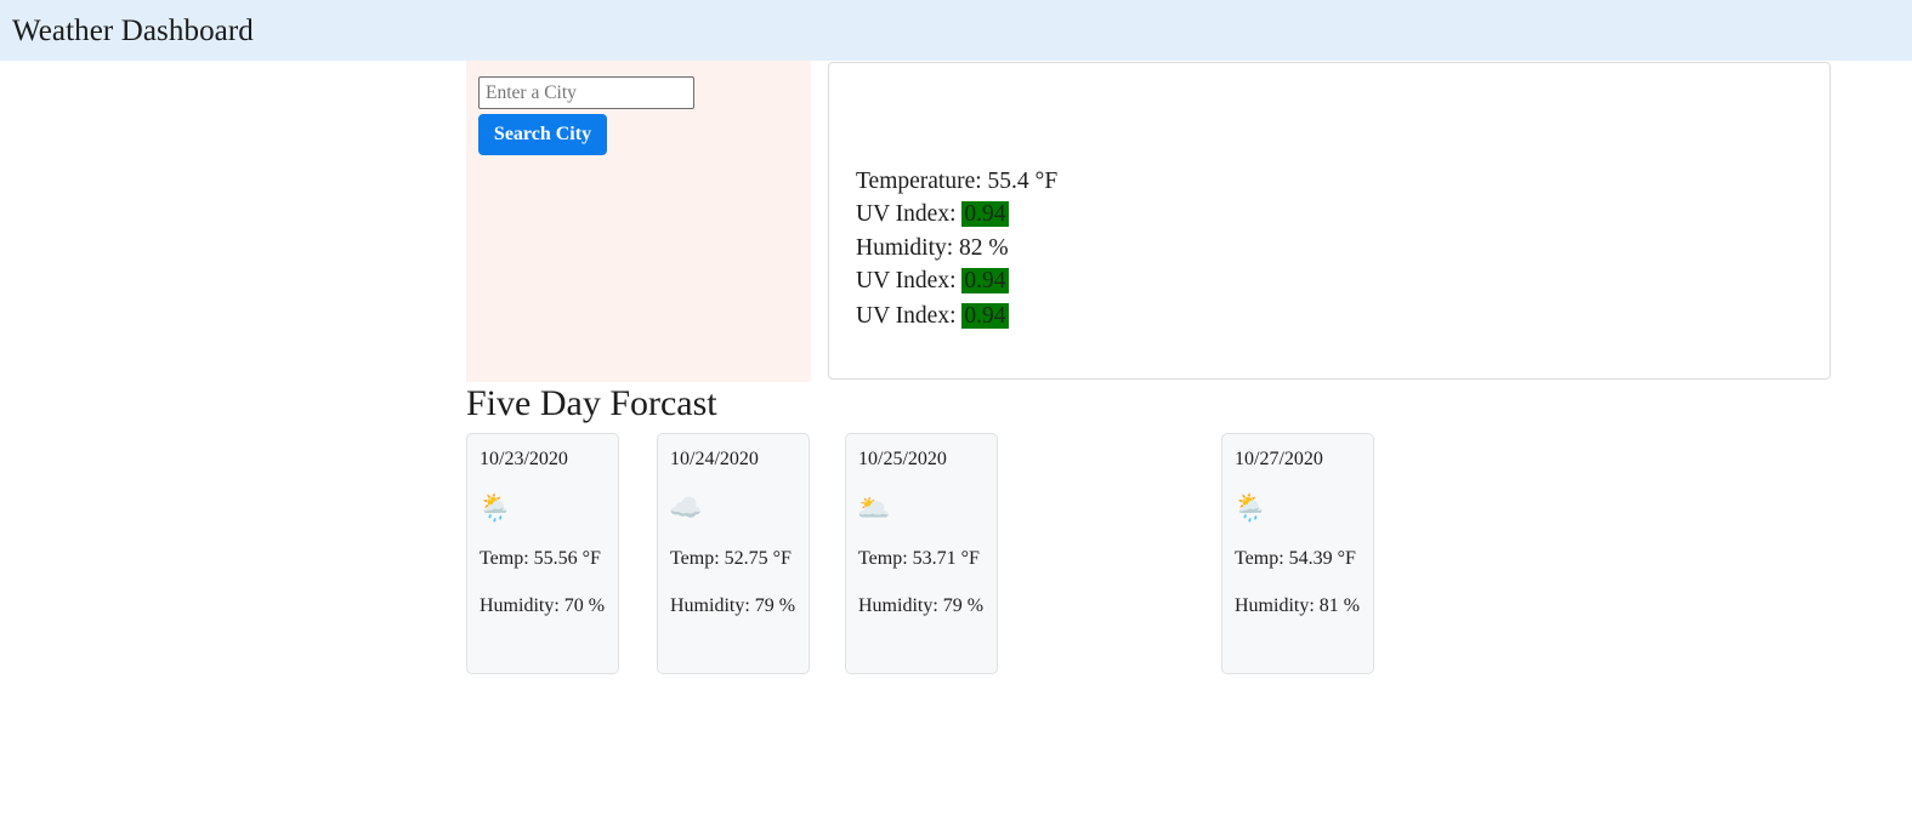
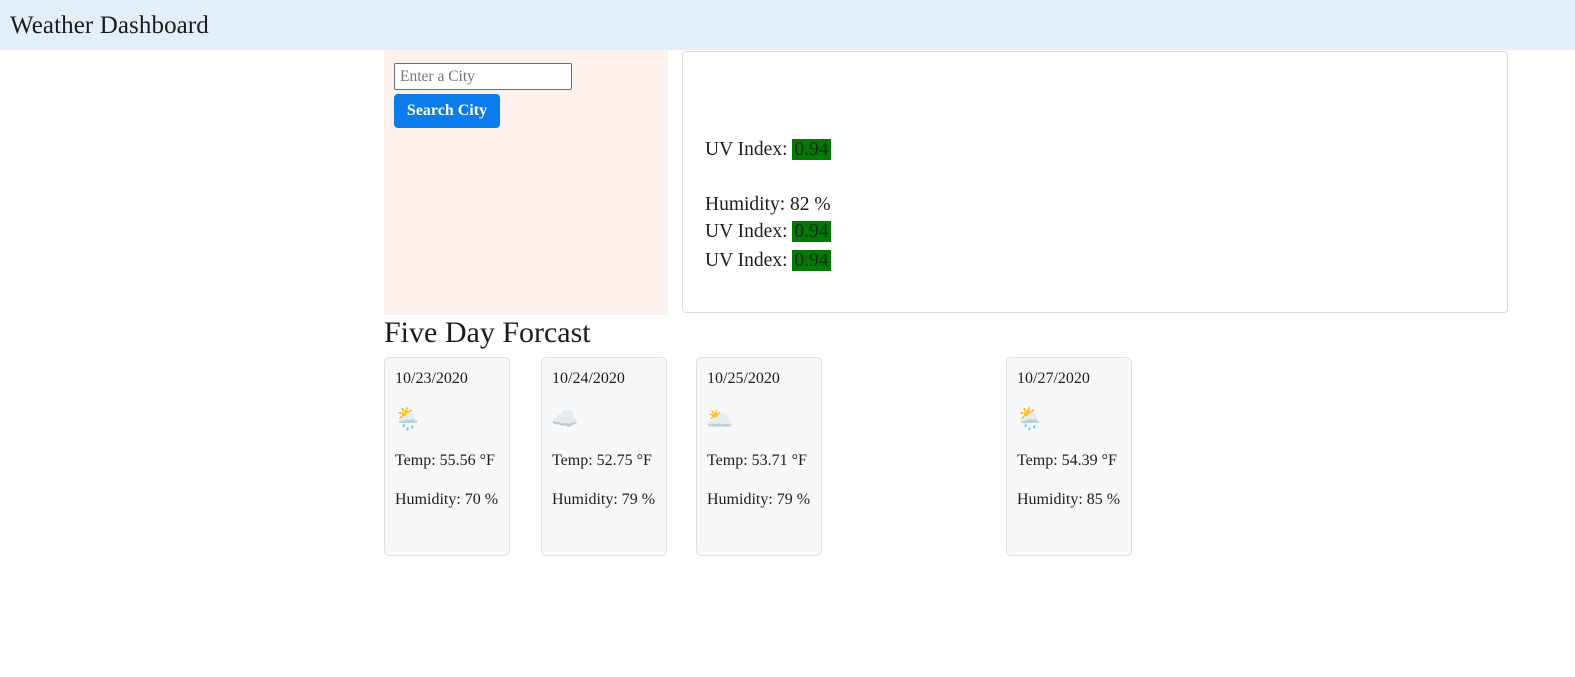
  Weather Dashboard
  Enter a City
  Search City
- Temperature: 55.4 °F
  UV Index: 0.94
  Humidity: 82 %
  UV Index: 0.94
  UV Index: 0.94
  Five Day Forcast
  10/23/2020
  🌦️
  Temp: 55.56 °F
  Humidity: 70 %
  10/24/2020
  ☁️
  Temp: 52.75 °F
  Humidity: 79 %
  10/25/2020
  🌥️
  Temp: 53.71 °F
  Humidity: 79 %
  10/27/2020
  🌦️
  Temp: 54.39 °F
- Humidity: 81 %
+ Humidity: 85 %
